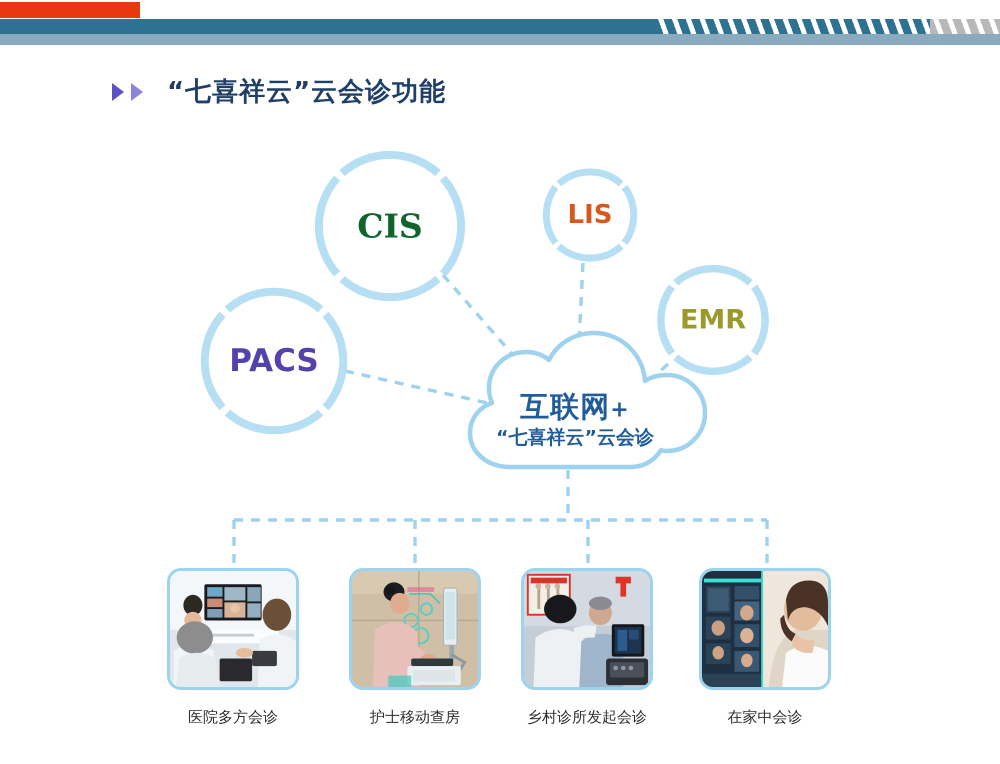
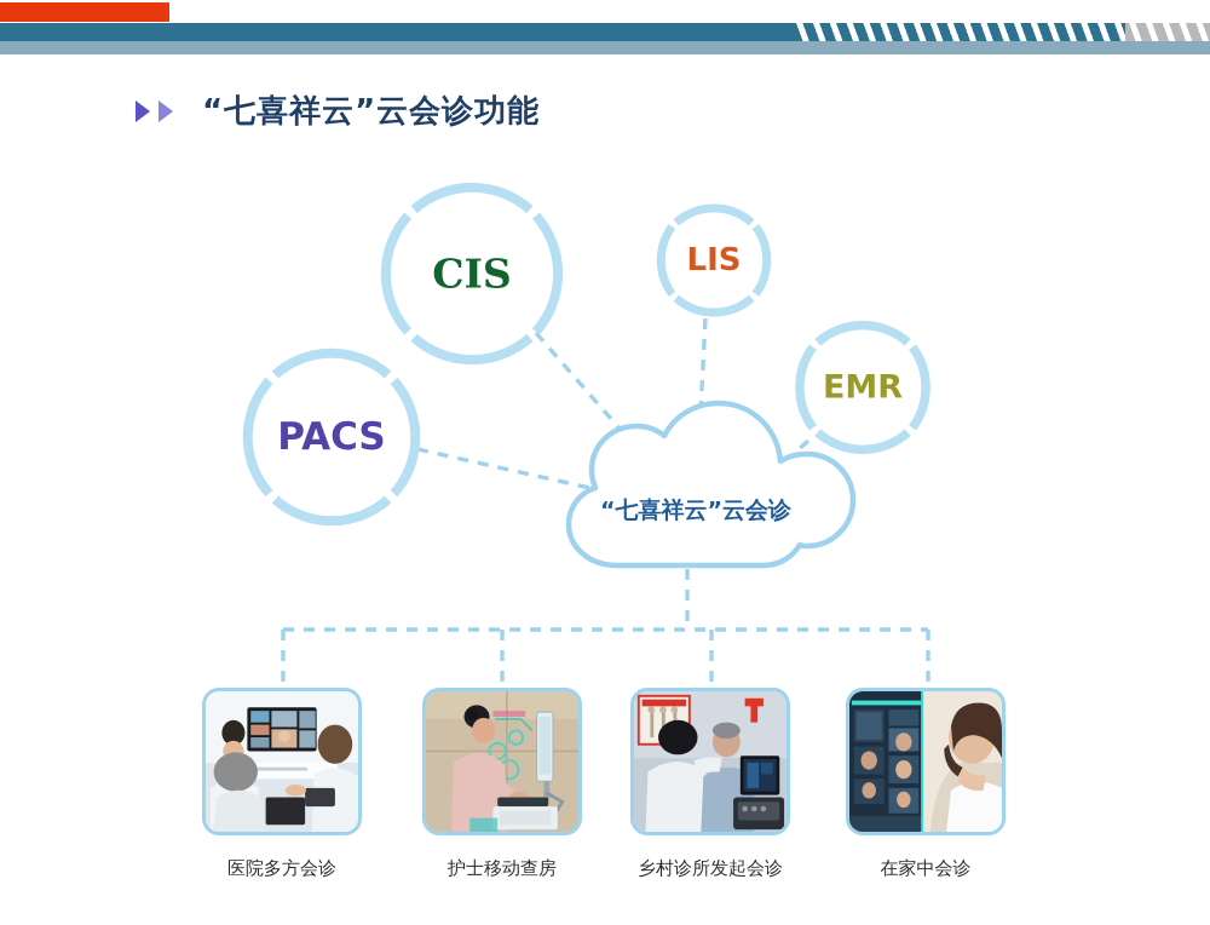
  “七喜祥云”云会诊功能
  CIS
  PACS
  LIS
  EMR
- 互联网+
  “七喜祥云”云会诊
  医院多方会诊
  护士移动查房
  乡村诊所发起会诊
  在家中会诊
